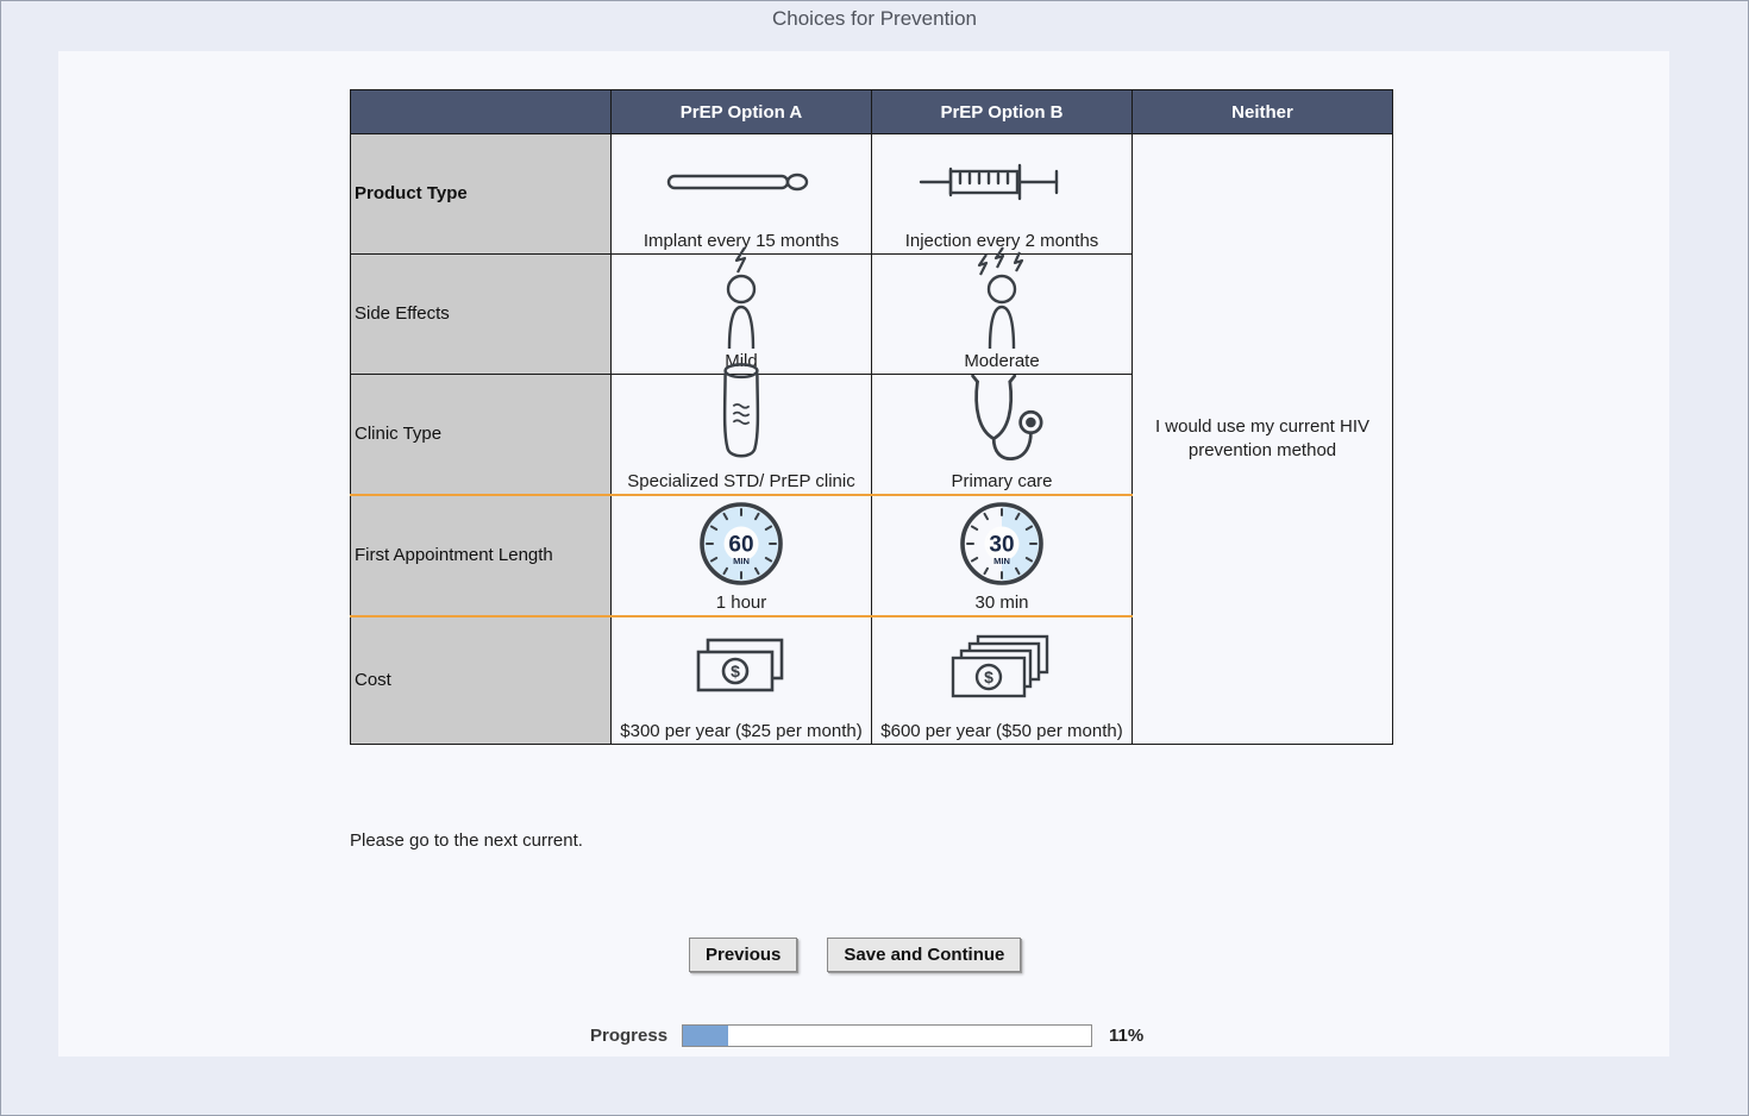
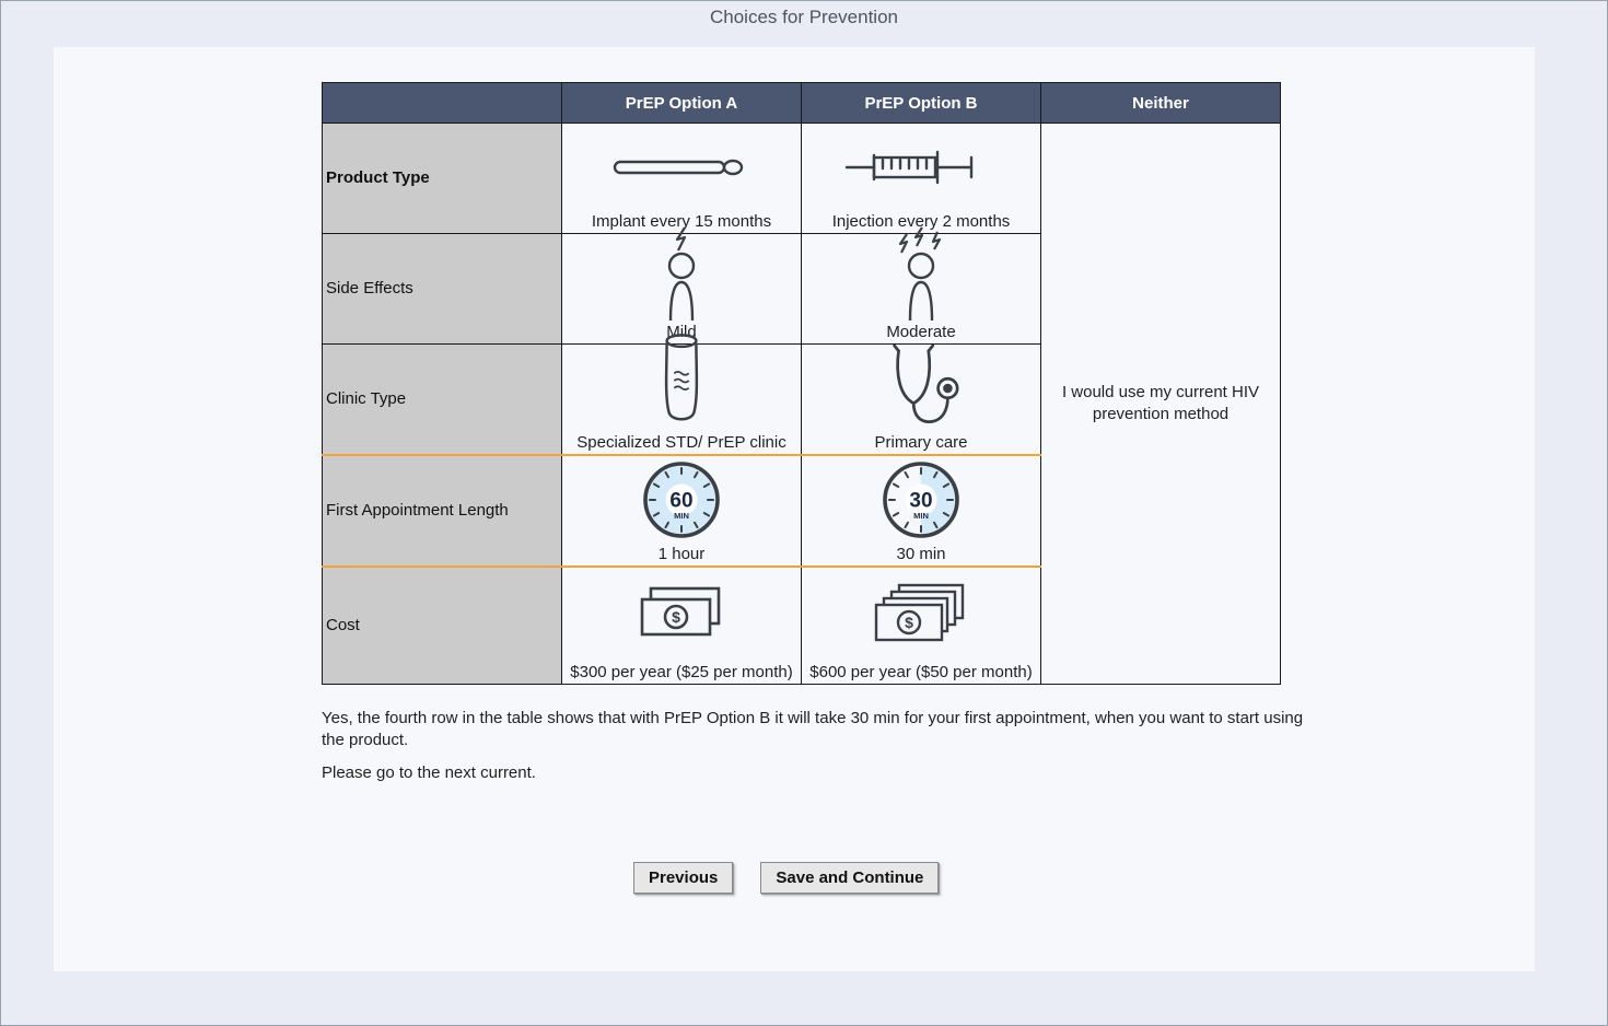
  Choices for Prevention
  	PrEP Option A	PrEP Option B	Neither
  Product Type	Implant every 15 months	Injection every 2 months	I would use my current HIV prevention method
  Side Effects	Mild	Moderate
  Clinic Type	Specialized STD/ PrEP clinic	Primary care
  First Appointment Length	60 MIN 1 hour	30 MIN 30 min
  Cost	$ $300 per year ($25 per month)	$ $600 per year ($50 per month)
+ Yes, the fourth row in the table shows that with PrEP Option B it will take 30 min for your first appointment, when you want to start using the product.
  Please go to the next current.
  Previous
  Save and Continue
- Progress
- 11%
